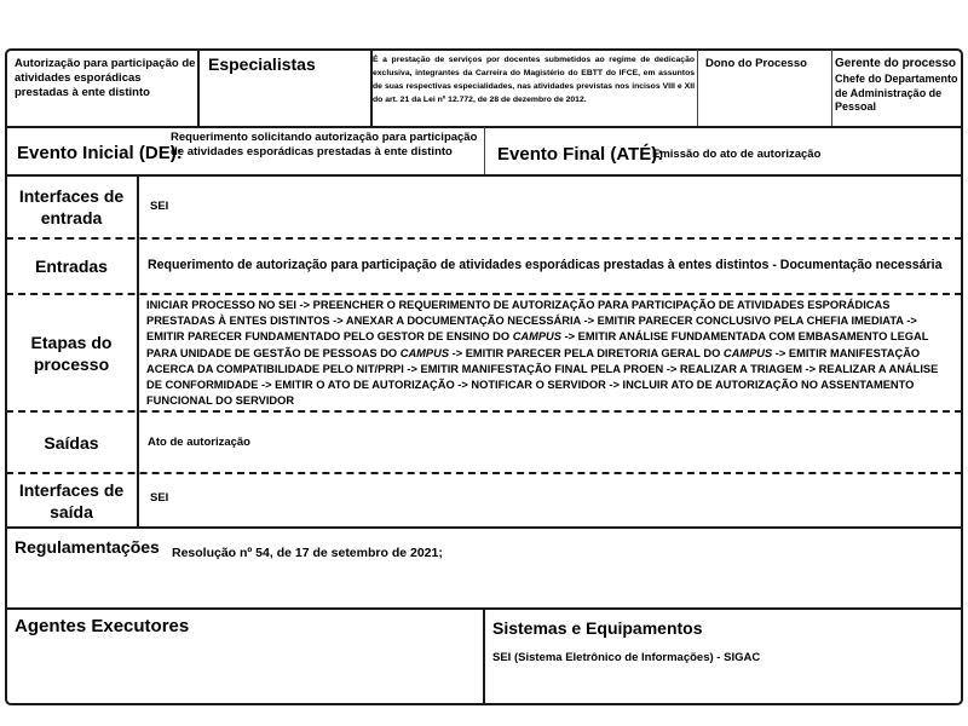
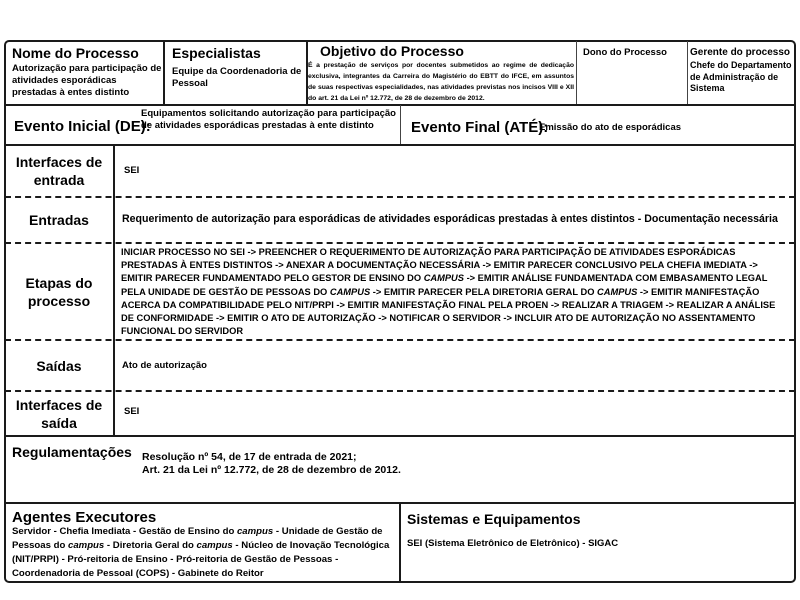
+ Nome do Processo
- Autorização para participação de atividades esporádicas prestadas à ente distinto
+ Autorização para participação de atividades esporádicas prestadas à entes distinto
  Especialistas
+ Equipe da Coordenadoria de Pessoal
+ Objetivo do Processo
  Dono do Processo
  Gerente do processo
- Chefe do Departamento de Administração de Pessoal
+ Chefe do Departamento de Administração de Sistema
  Evento Inicial (DE):
- Requerimento solicitando autorização para participação de atividades esporádicas prestadas à ente distinto
+ Equipamentos solicitando autorização para participação de atividades esporádicas prestadas à ente distinto
  Evento Final (ATÉ):
- Emissão do ato de autorização
+ Emissão do ato de esporádicas
  Interfaces de entrada
  SEI
  Entradas
- Requerimento de autorização para participação de atividades esporádicas prestadas à entes distintos - Documentação necessária
+ Requerimento de autorização para esporádicas de atividades esporádicas prestadas à entes distintos - Documentação necessária
  Etapas do processo
- INICIAR PROCESSO NO SEI -> PREENCHER O REQUERIMENTO DE AUTORIZAÇÃO PARA PARTICIPAÇÃO DE ATIVIDADES ESPORÁDICAS PRESTADAS À ENTES DISTINTOS -> ANEXAR A DOCUMENTAÇÃO NECESSÁRIA -> EMITIR PARECER CONCLUSIVO PELA CHEFIA IMEDIATA -> EMITIR PARECER FUNDAMENTADO PELO GESTOR DE ENSINO DO CAMPUS -> EMITIR ANÁLISE FUNDAMENTADA COM EMBASAMENTO LEGAL PARA UNIDADE DE GESTÃO DE PESSOAS DO CAMPUS -> EMITIR PARECER PELA DIRETORIA GERAL DO CAMPUS -> EMITIR MANIFESTAÇÃO ACERCA DA COMPATIBILIDADE PELO NIT/PRPI -> EMITIR MANIFESTAÇÃO FINAL PELA PROEN -> REALIZAR A TRIAGEM -> REALIZAR A ANÁLISE DE CONFORMIDADE -> EMITIR O ATO DE AUTORIZAÇÃO -> NOTIFICAR O SERVIDOR -> INCLUIR ATO DE AUTORIZAÇÃO NO ASSENTAMENTO FUNCIONAL DO SERVIDOR
+ INICIAR PROCESSO NO SEI -> PREENCHER O REQUERIMENTO DE AUTORIZAÇÃO PARA PARTICIPAÇÃO DE ATIVIDADES ESPORÁDICAS PRESTADAS À ENTES DISTINTOS -> ANEXAR A DOCUMENTAÇÃO NECESSÁRIA -> EMITIR PARECER CONCLUSIVO PELA CHEFIA IMEDIATA -> EMITIR PARECER FUNDAMENTADO PELO GESTOR DE ENSINO DO CAMPUS -> EMITIR ANÁLISE FUNDAMENTADA COM EMBASAMENTO LEGAL PELA UNIDADE DE GESTÃO DE PESSOAS DO CAMPUS -> EMITIR PARECER PELA DIRETORIA GERAL DO CAMPUS -> EMITIR MANIFESTAÇÃO ACERCA DA COMPATIBILIDADE PELO NIT/PRPI -> EMITIR MANIFESTAÇÃO FINAL PELA PROEN -> REALIZAR A TRIAGEM -> REALIZAR A ANÁLISE DE CONFORMIDADE -> EMITIR O ATO DE AUTORIZAÇÃO -> NOTIFICAR O SERVIDOR -> INCLUIR ATO DE AUTORIZAÇÃO NO ASSENTAMENTO FUNCIONAL DO SERVIDOR
  Saídas
  Ato de autorização
  Interfaces de saída
  SEI
  Regulamentações
- Resolução nº 54, de 17 de setembro de 2021;
+ Resolução nº 54, de 17 de entrada de 2021;
+ Art. 21 da Lei nº 12.772, de 28 de dezembro de 2012.
  Agentes Executores
+ Servidor - Chefia Imediata - Gestão de Ensino do campus - Unidade de Gestão de Pessoas do campus - Diretoria Geral do campus - Núcleo de Inovação Tecnológica (NIT/PRPI) - Pró-reitoria de Ensino - Pró-reitoria de Gestão de Pessoas - Coordenadoria de Pessoal (COPS) - Gabinete do Reitor
  Sistemas e Equipamentos
- SEI (Sistema Eletrônico de Informações) - SIGAC
+ SEI (Sistema Eletrônico de Eletrônico) - SIGAC
